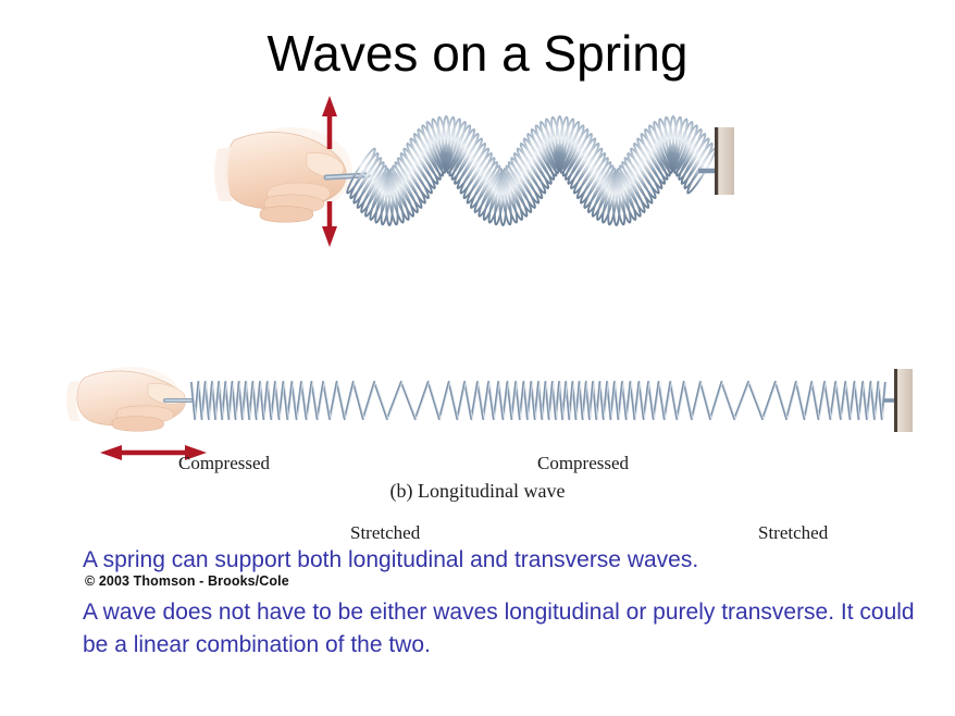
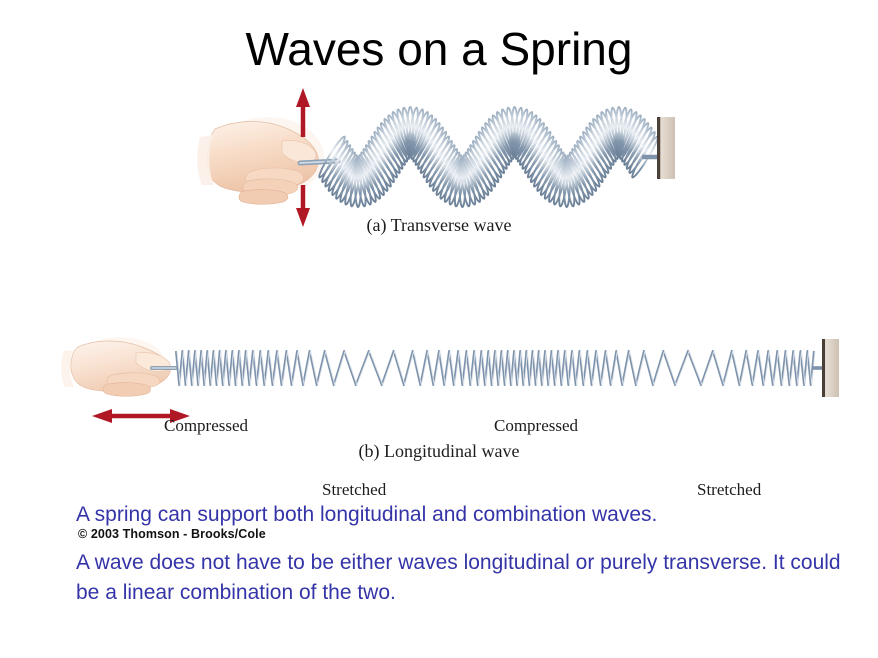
  Waves on a Spring
+ (a) Transverse wave
  (b) Longitudinal wave
  Compressed
  Compressed
  Stretched
  Stretched
  © 2003 Thomson - Brooks/Cole
- A spring can support both longitudinal and transverse waves.
+ A spring can support both longitudinal and combination waves.
  A wave does not have to be either waves longitudinal or purely transverse. It could be a linear combination of the two.
